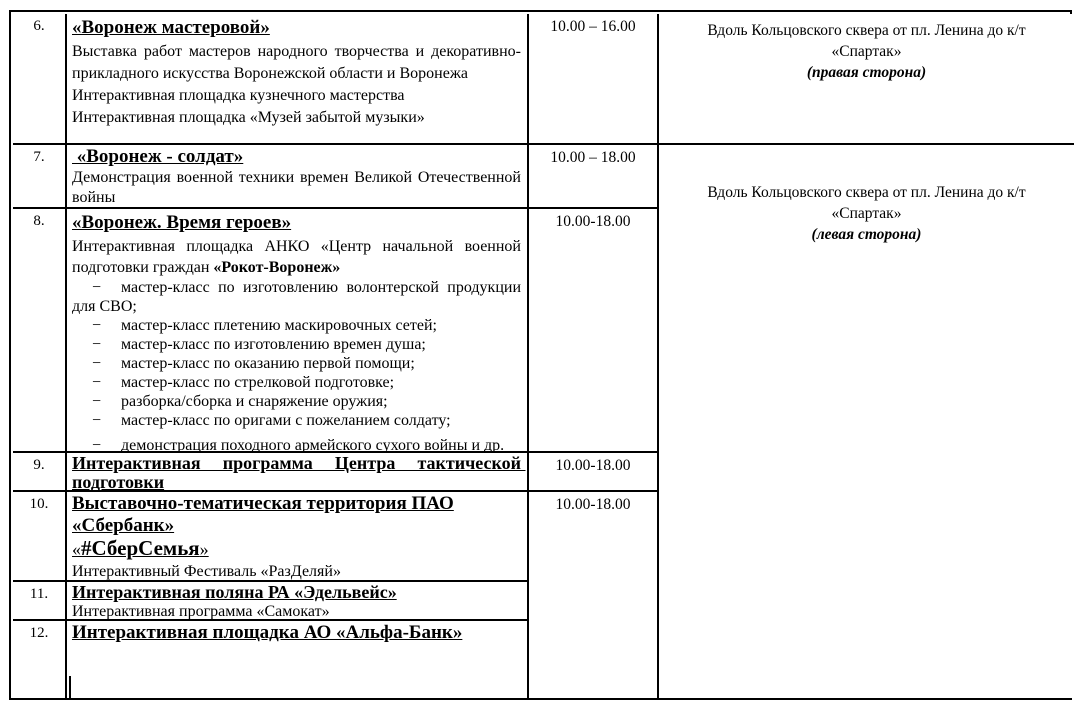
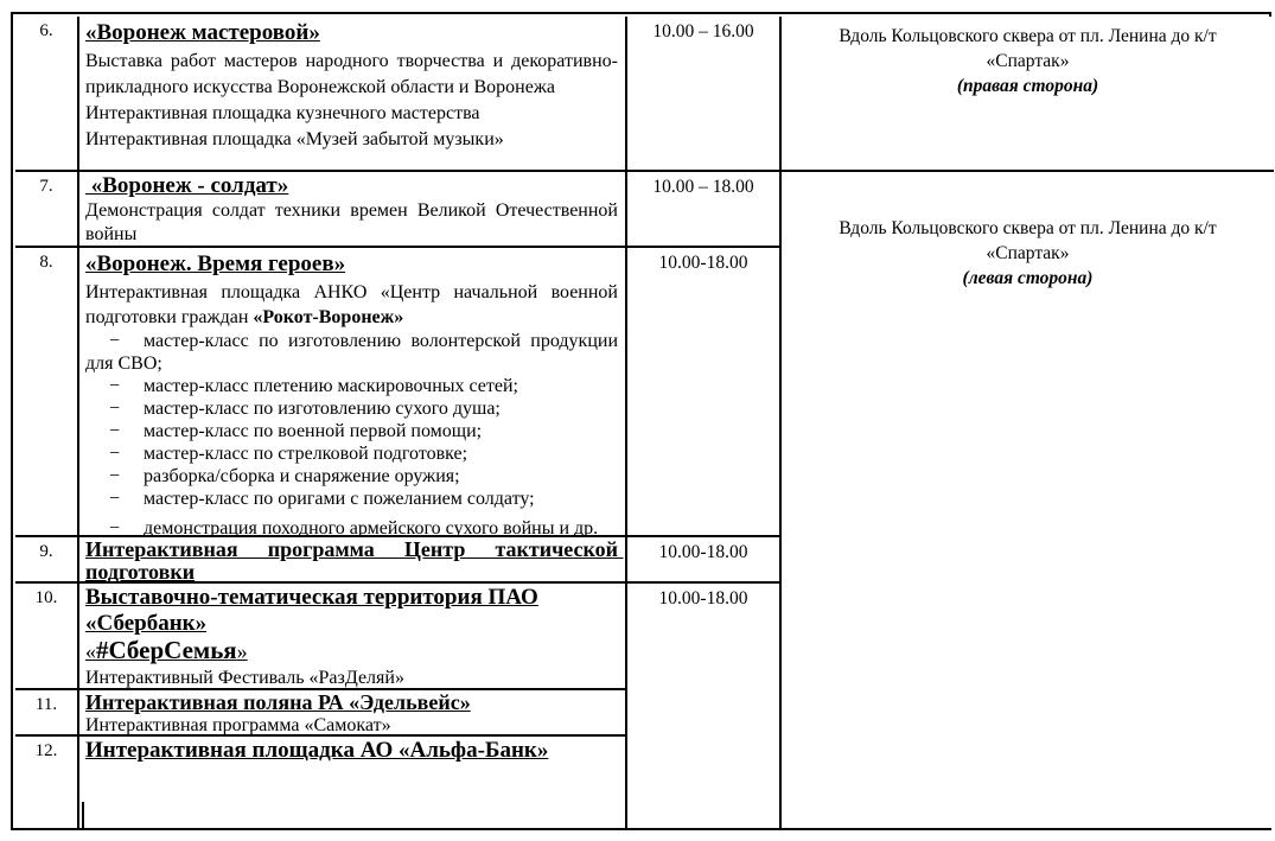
  6.
  «Воронеж мастеровой»
  Выставка работ мастеров народного творчества и декоративно-прикладного искусства Воронежской области и Воронежа
  Интерактивная площадка кузнечного мастерства
  Интерактивная площадка «Музей забытой музыки»
  10.00 – 16.00
  Вдоль Кольцовского сквера от пл. Ленина до к/т
  «Спартак»
  (правая сторона)
  Вдоль Кольцовского сквера от пл. Ленина до к/т
  «Спартак»
  (левая сторона)
  7.
  «Воронеж - солдат»
- Демонстрация военной техники времен Великой Отечественной войны
+ Демонстрация солдат техники времен Великой Отечественной войны
  10.00 – 18.00
  8.
  «Воронеж. Время героев»
  Интерактивная площадка АНКО «Центр начальной военной подготовки граждан «Рокот-Воронеж»
  − мастер-класс по изготовлению волонтерской продукции для СВО;
  − мастер-класс плетению маскировочных сетей;
- − мастер-класс по изготовлению времен душа;
+ − мастер-класс по изготовлению сухого душа;
- − мастер-класс по оказанию первой помощи;
+ − мастер-класс по военной первой помощи;
  − мастер-класс по стрелковой подготовке;
  − разборка/сборка и снаряжение оружия;
  − мастер-класс по оригами с пожеланием солдату;
  − демонстрация походного армейского сухого войны и др.
  10.00-18.00
  9.
- Интерактивная программа Центра тактической подготовки
+ Интерактивная программа Центр тактической подготовки
  10.00-18.00
  10.
  Выставочно-тематическая территория ПАО
  «Сбербанк»
  «#СберСемья»
  Интерактивный Фестиваль «РазДеляй»
  10.00-18.00
  11.
  Интерактивная поляна РА «Эдельвейс»
  Интерактивная программа «Самокат»
  12.
  Интерактивная площадка АО «Альфа-Банк»
